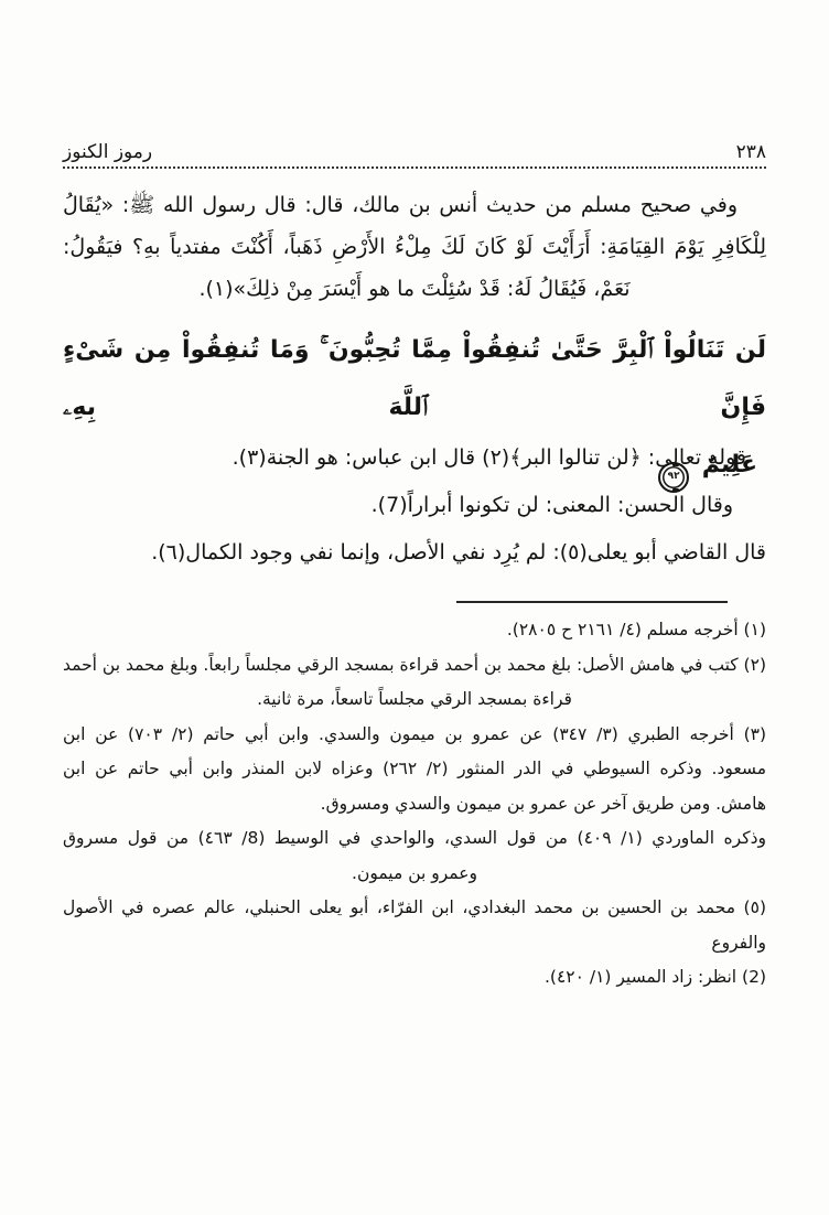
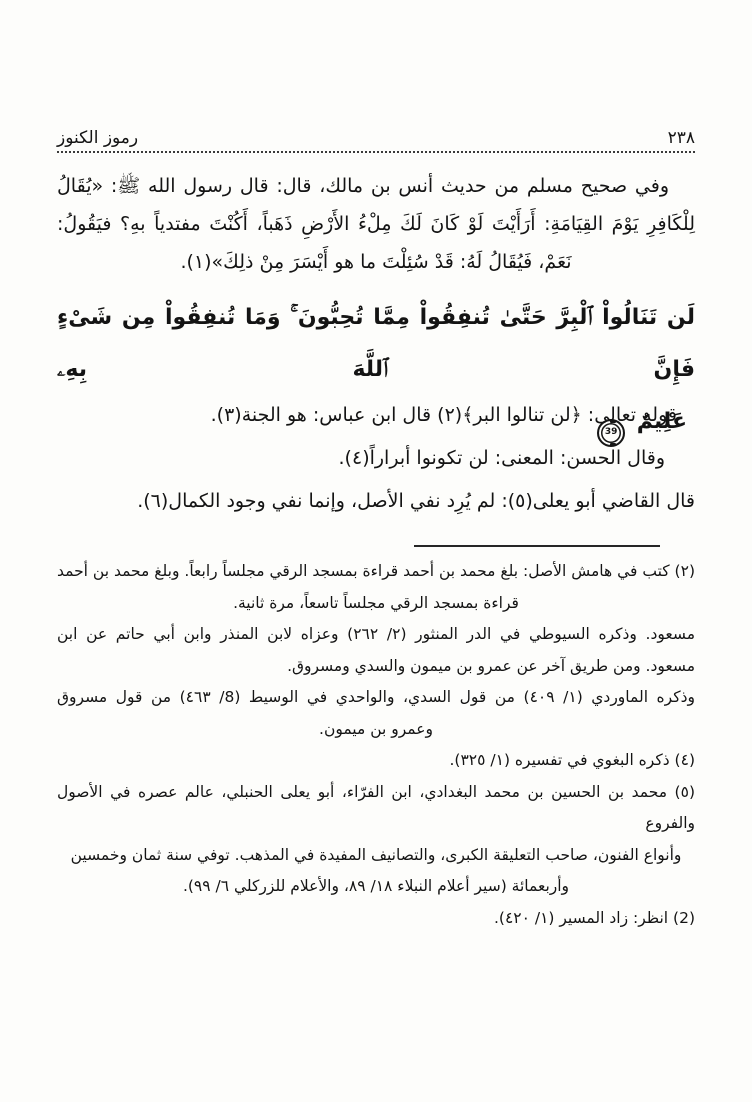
  ٢٣٨
  رموز الكنوز
  وفي صحيح مسلم من حديث أنس بن مالك، قال: قال رسول الله ﷺ: «يُقَالُ
  لِلْكَافِرِ يَوْمَ القِيَامَةِ: أَرَأَيْتَ لَوْ كَانَ لَكَ مِلْءُ الأَرْضِ ذَهَباً، أَكُنْتَ مفتدياً بهِ؟ فيَقُولُ:
  نَعَمْ، فَيُقَالُ لَهُ: قَدْ سُئِلْتَ ما هو أَيْسَرَ مِنْ ذلِكَ»(١).
  لَن تَنَالُواْ ٱلْبِرَّ حَتَّىٰ تُنفِقُواْ مِمَّا تُحِبُّونَ ۚ وَمَا تُنفِقُواْ مِن شَىْءٍ فَإِنَّ ٱللَّهَ بِهِۦ
- عَلِيمٌ ٩٢
+ عَلِيمٌ 39
  قوله تعالى: ﴿لن تنالوا البر﴾(٢) قال ابن عباس: هو الجنة(٣).
- وقال الحسن: المعنى: لن تكونوا أبراراً(7).
+ وقال الحسن: المعنى: لن تكونوا أبراراً(٤).
  قال القاضي أبو يعلى(٥): لم يُرِد نفي الأصل، وإنما نفي وجود الكمال(٦).
- (١) أخرجه مسلم (٤/ ٢١٦١ ح ٢٨٠٥).
  (٢) كتب في هامش الأصل: بلغ محمد بن أحمد قراءة بمسجد الرقي مجلساً رابعاً. وبلغ محمد بن أحمد
  قراءة بمسجد الرقي مجلساً تاسعاً، مرة ثانية.
- (٣) أخرجه الطبري (٣/ ٣٤٧) عن عمرو بن ميمون والسدي. وابن أبي حاتم (٢/ ٧٠٣) عن ابن
  مسعود. وذكره السيوطي في الدر المنثور (٢/ ٢٦٢) وعزاه لابن المنذر وابن أبي حاتم عن ابن
- هامش. ومن طريق آخر عن عمرو بن ميمون والسدي ومسروق.
+ مسعود. ومن طريق آخر عن عمرو بن ميمون والسدي ومسروق.
  وذكره الماوردي (١/ ٤٠٩) من قول السدي، والواحدي في الوسيط (8/ ٤٦٣) من قول مسروق
  وعمرو بن ميمون.
+ (٤) ذكره البغوي في تفسيره (١/ ٣٢٥).
  (٥) محمد بن الحسين بن محمد البغدادي، ابن الفرّاء، أبو يعلى الحنبلي، عالم عصره في الأصول والفروع
+ وأنواع الفنون، صاحب التعليقة الكبرى، والتصانيف المفيدة في المذهب. توفي سنة ثمان وخمسين
+ وأربعمائة (سير أعلام النبلاء ١٨/ ٨٩، والأعلام للزركلي ٦/ ٩٩).
  (2) انظر: زاد المسير (١/ ٤٢٠).
